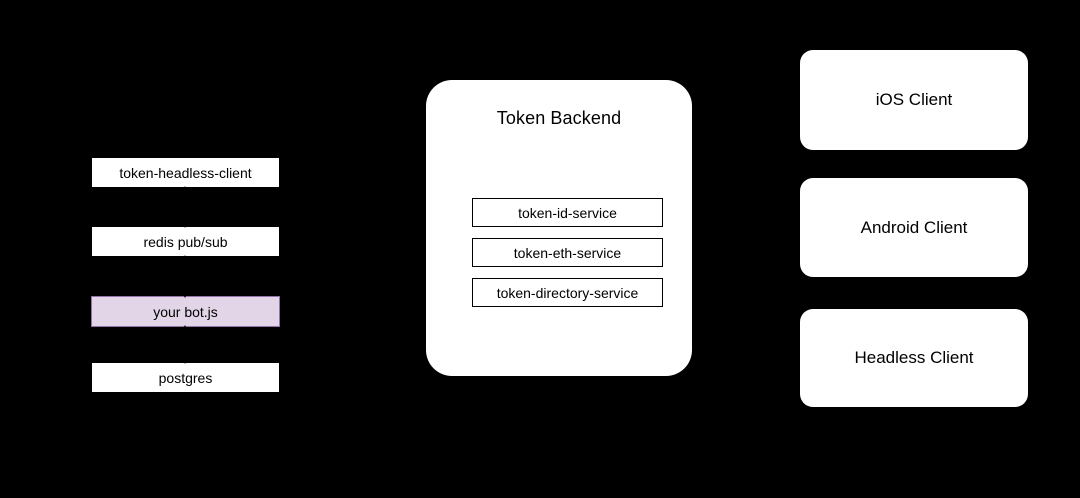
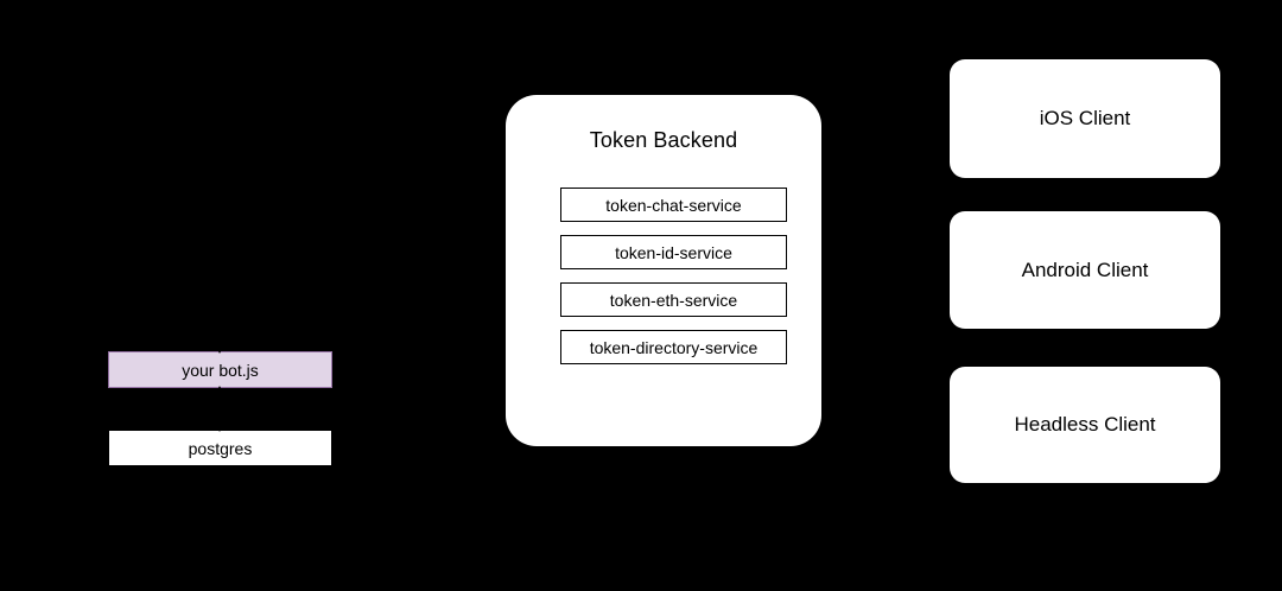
- token-headless-client
- redis pub/sub
  your bot.js
  postgres
  Token Backend
+ token-chat-service
  token-id-service
  token-eth-service
  token-directory-service
  iOS Client
  Android Client
  Headless Client
